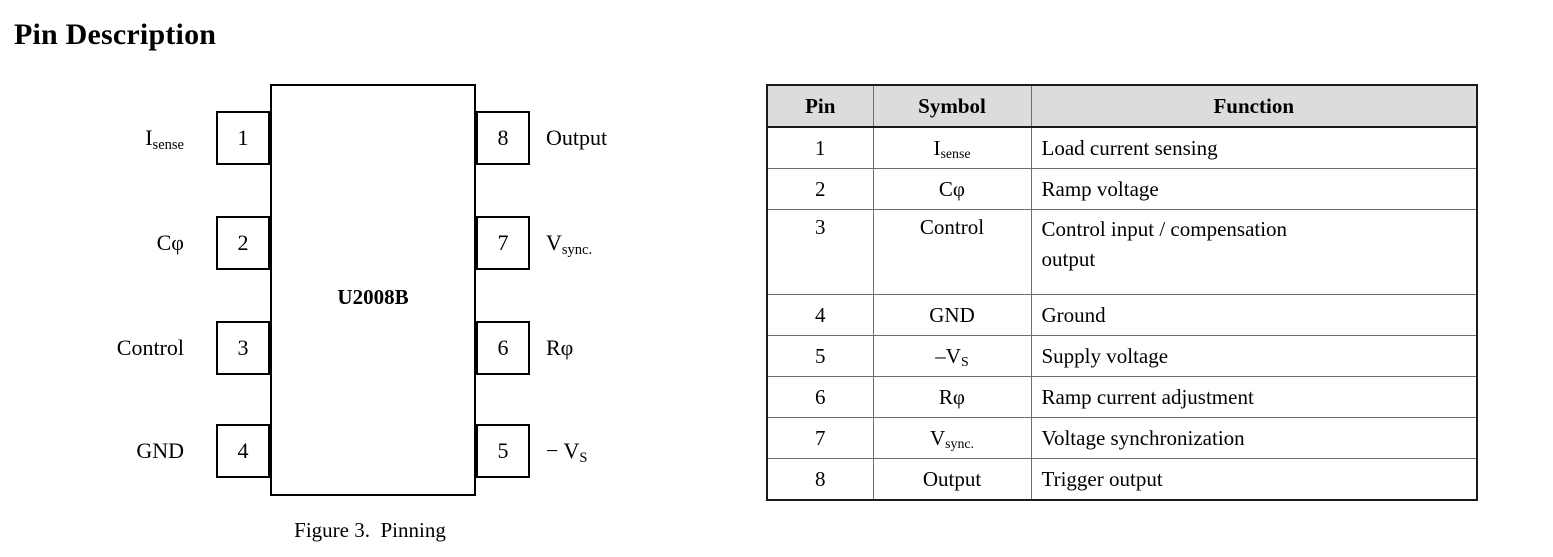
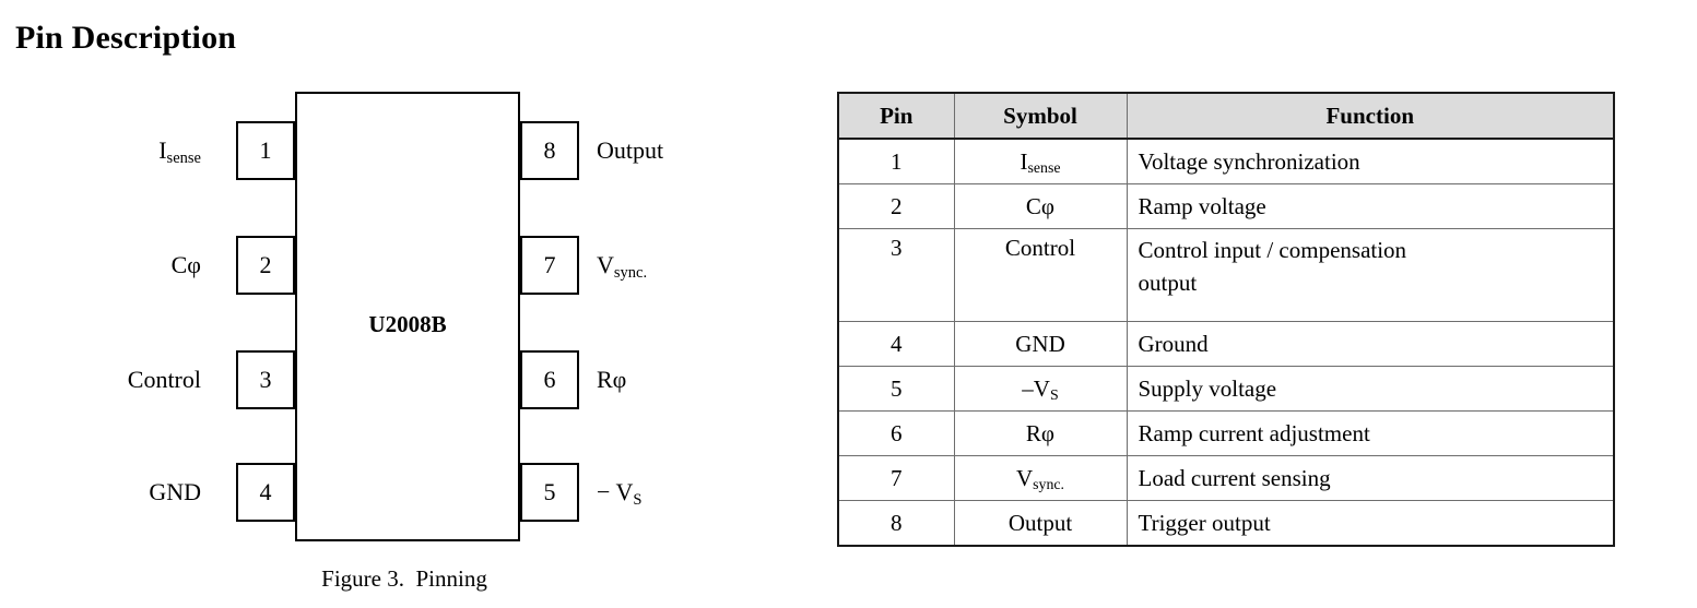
  Pin Description
  U2008B
  Isense
  Cφ
  Control
  GND
  1
  2
  3
  4
  8
  7
  6
  5
  Output
  Vsync.
  Rφ
  − VS
  Figure 3. Pinning
  Pin	Symbol	Function
- 1	Isense	Load current sensing
+ 1	Isense	Voltage synchronization
  2	Cφ	Ramp voltage
  3	Control	Control input / compensationoutput
  4	GND	Ground
  5	–VS	Supply voltage
  6	Rφ	Ramp current adjustment
- 7	Vsync.	Voltage synchronization
+ 7	Vsync.	Load current sensing
  8	Output	Trigger output
